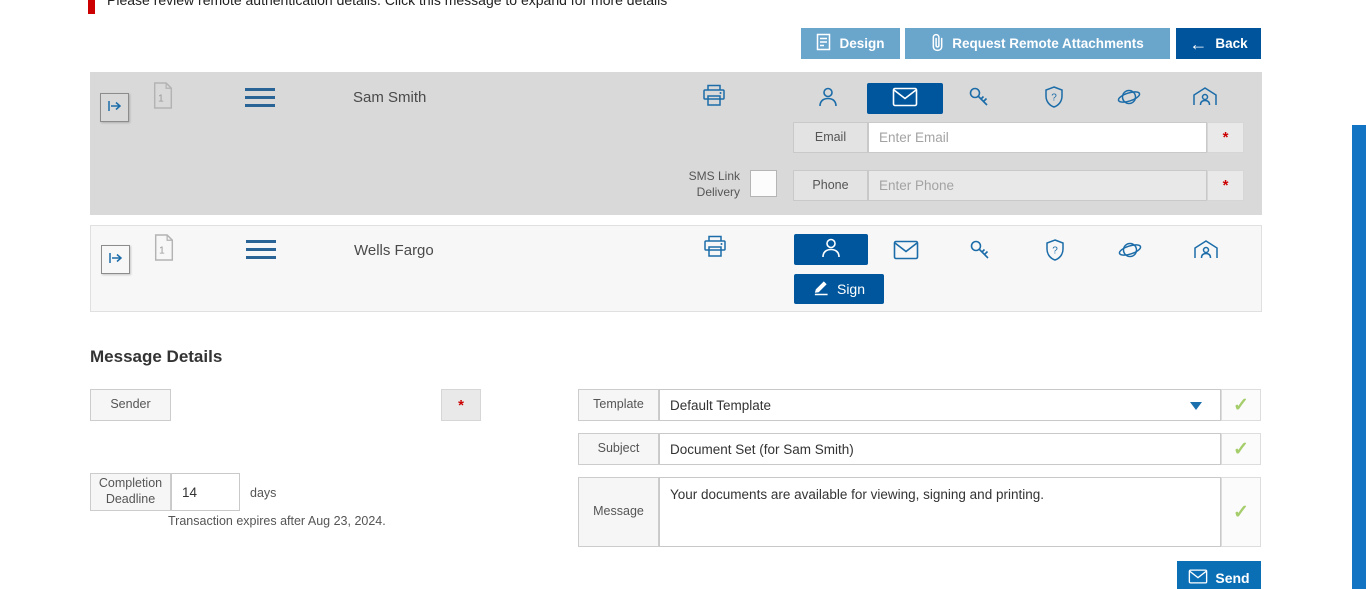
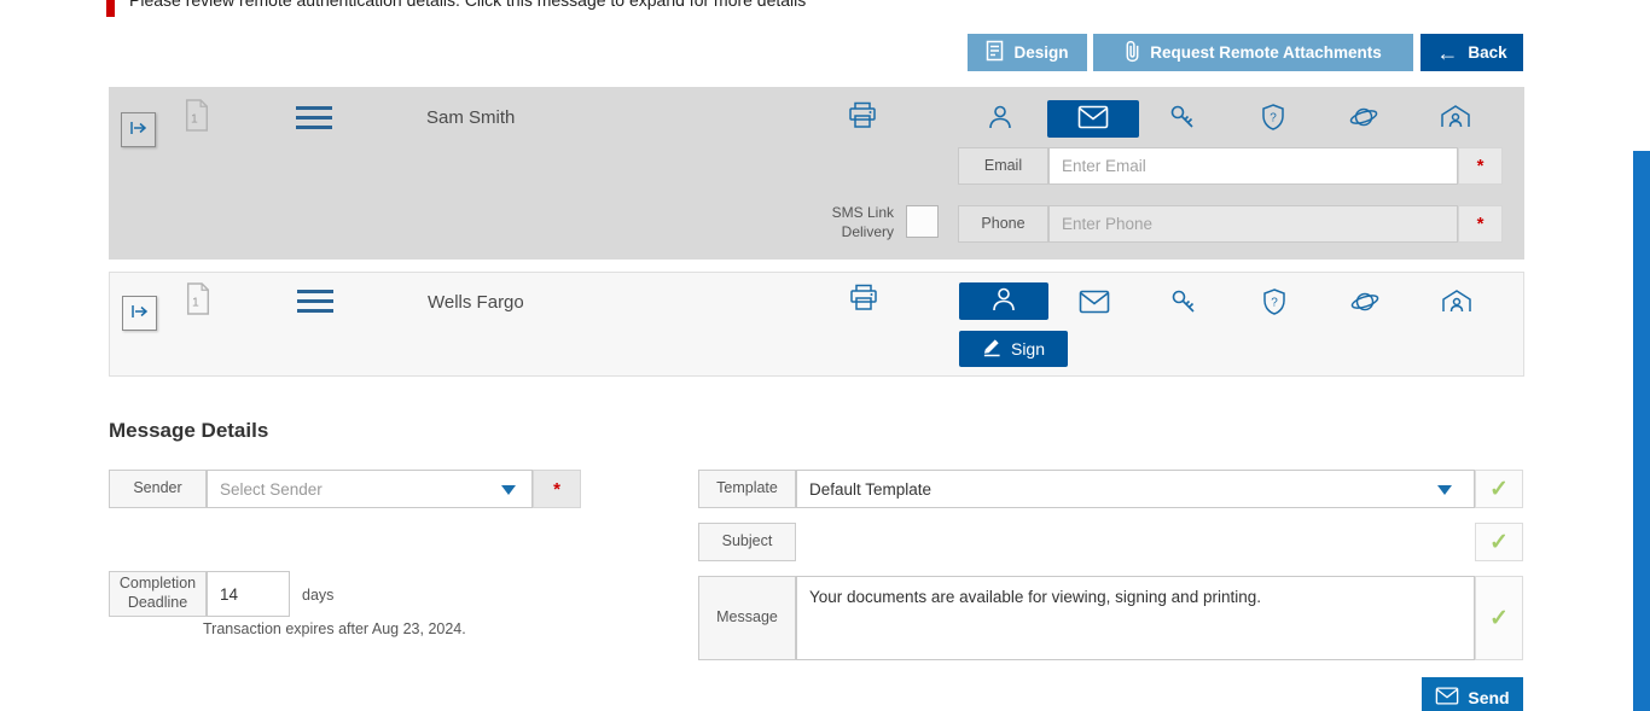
  Please review remote authentication details. Click this message to expand for more details
  Design
  Request Remote Attachments
  ←
  Back
  1
  Sam Smith
  ?
  Email
  Enter Email
  *
  SMS Link Delivery
  Phone
  Enter Phone
  *
  1
  Wells Fargo
  ?
  Sign
  Message Details
  Sender
+ Select Sender
  *
  Completion Deadline
  14
  days
  Transaction expires after Aug 23, 2024.
  Template
  Default Template
  ✓
  Subject
- Document Set (for Sam Smith)
  ✓
  Message
  Your documents are available for viewing, signing and printing.
  ✓
  Send
